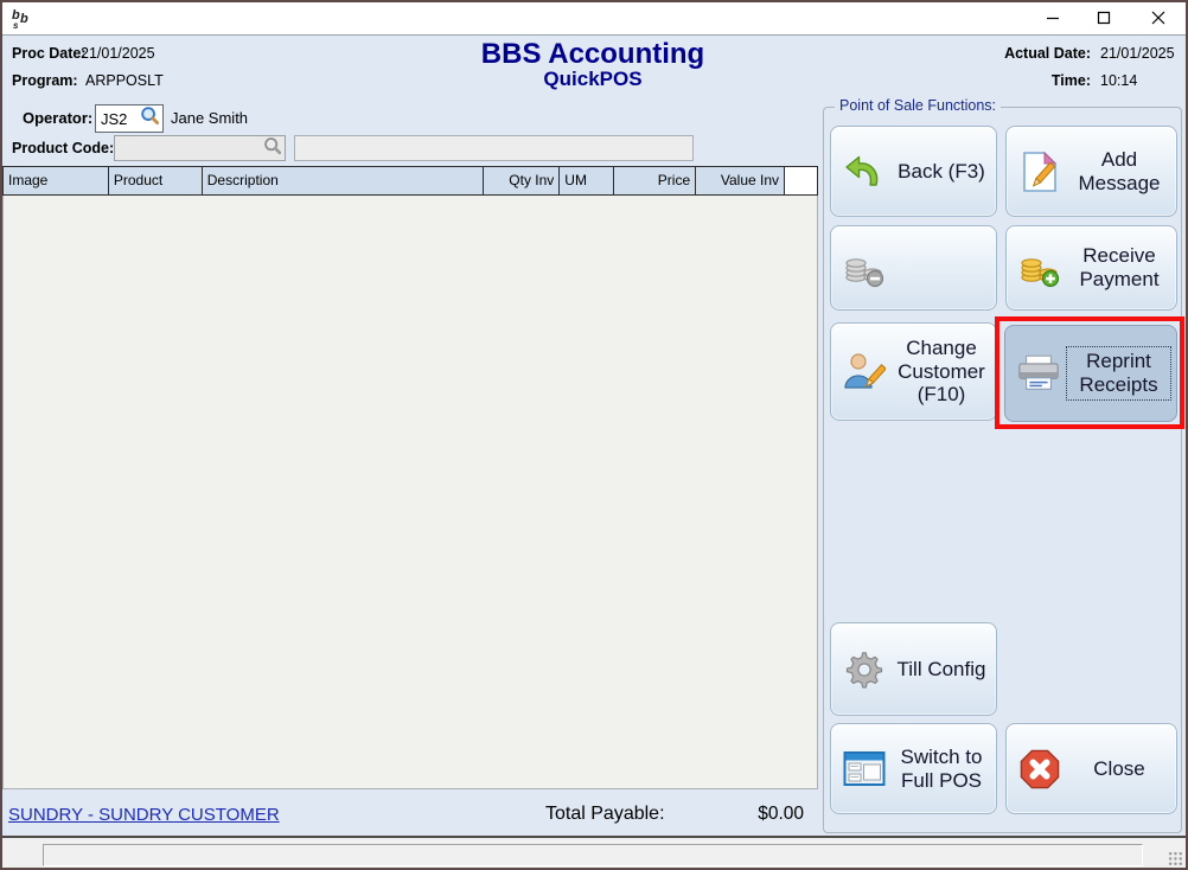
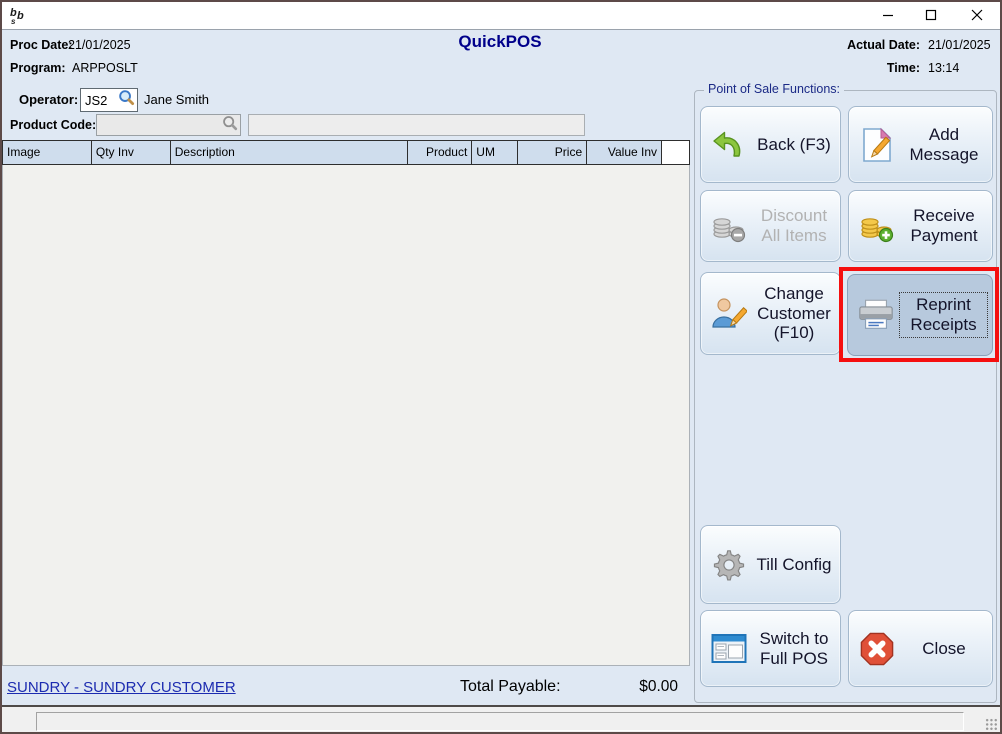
  b
  b
  s
  Proc Date:
  21/01/2025
  Program:
  ARPPOSLT
- BBS Accounting
  QuickPOS
  Actual Date:
  21/01/2025
  Time:
- 10:14
+ 13:14
  Operator:
  JS2
  Jane Smith
  Product Code:
  Image
- Product
+ Qty Inv
  Description
- Qty Inv
+ Product
  UM
  Price
  Value Inv
  SUNDRY - SUNDRY CUSTOMER
  Total Payable:
  $0.00
  Point of Sale Functions:
  Back (F3)
  Add Message
+ Discount All Items
  Receive Payment
  Change Customer (F10)
  Reprint Receipts
  Till Config
  Switch to Full POS
  Close
